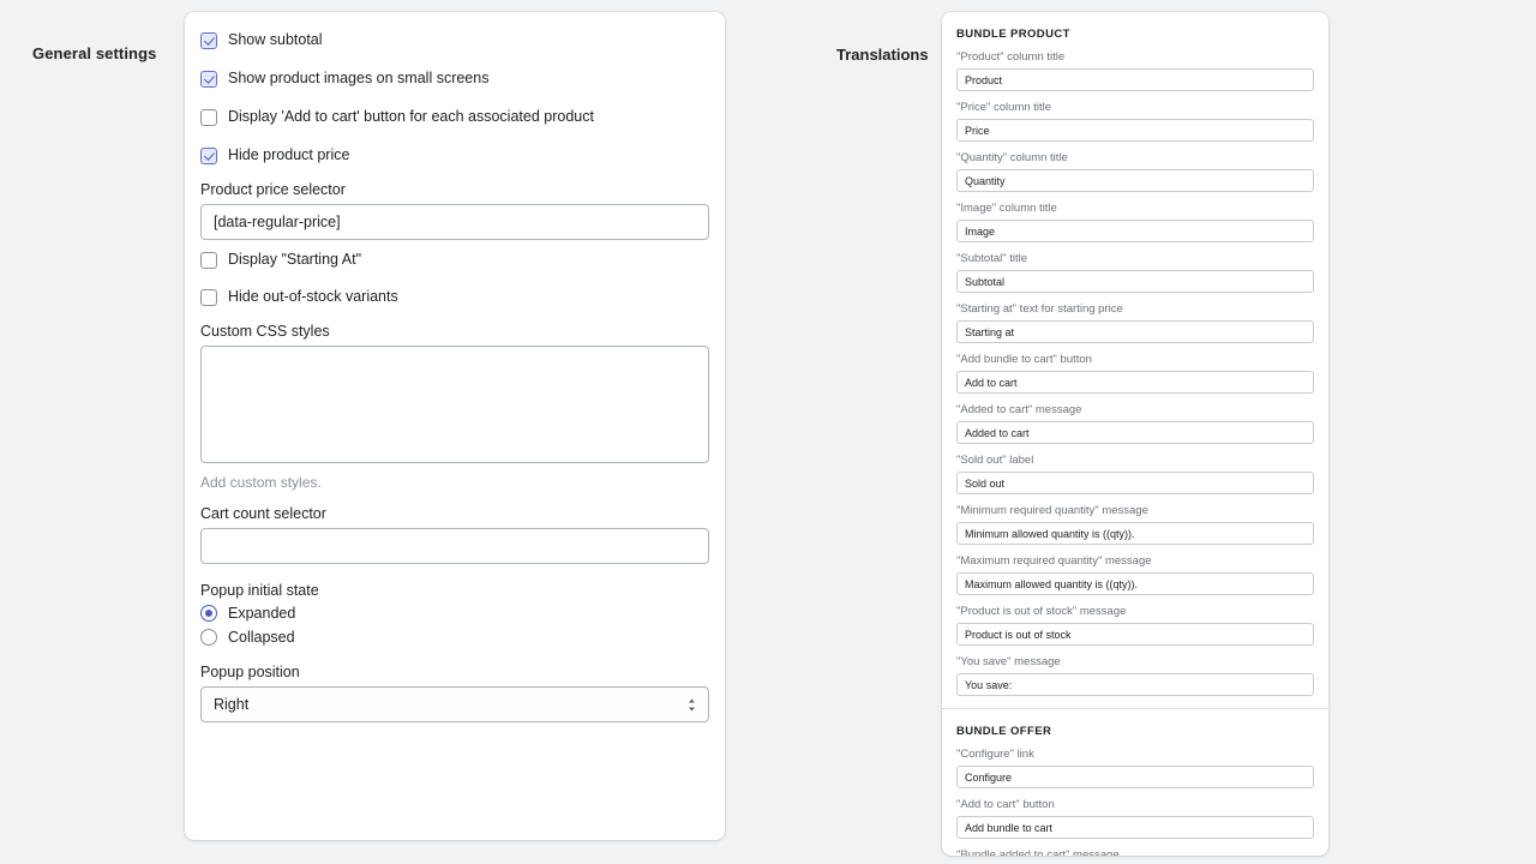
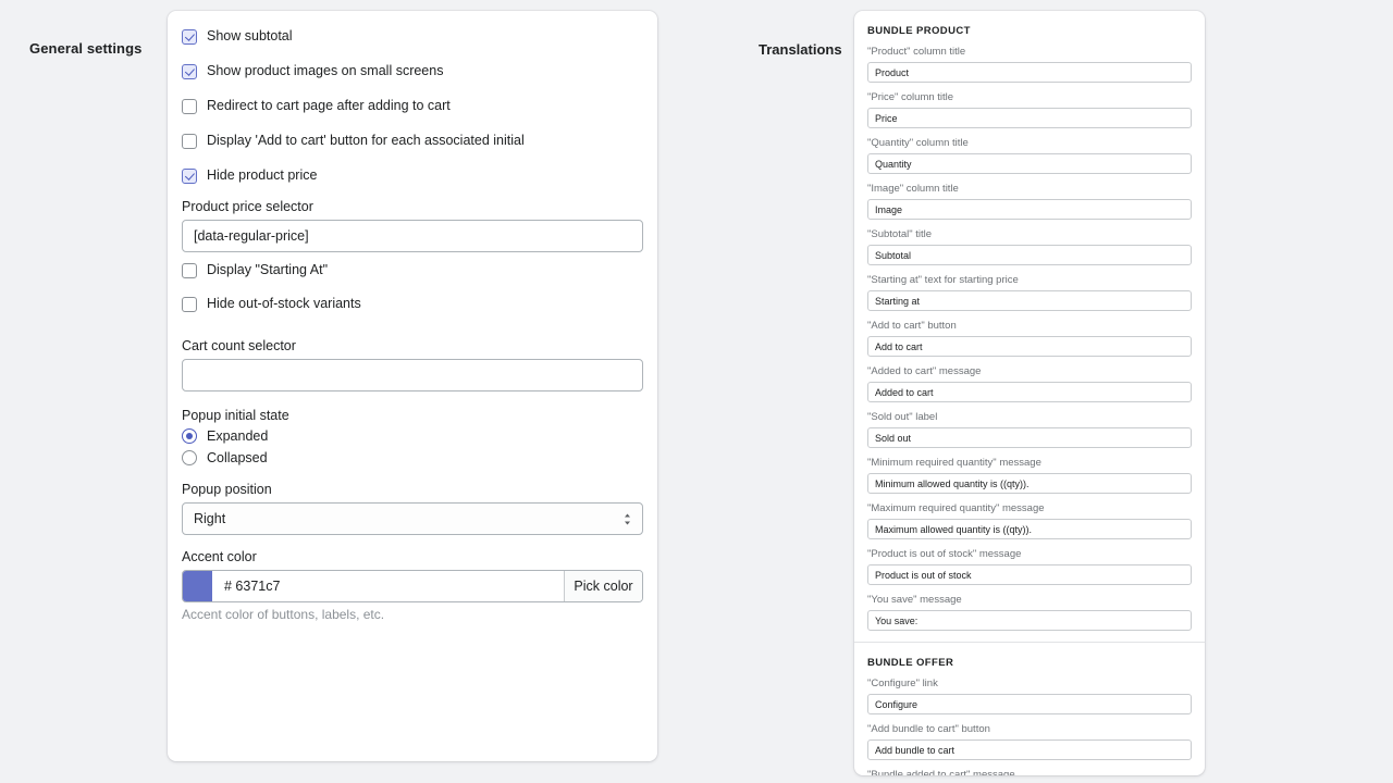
  General settings
  Show subtotal
  Show product images on small screens
+ Redirect to cart page after adding to cart
- Display 'Add to cart' button for each associated product
+ Display 'Add to cart' button for each associated initial
  Hide product price
  Product price selector
  [data-regular-price]
  Display "Starting At"
  Hide out-of-stock variants
- Custom CSS styles
- Add custom styles.
  Cart count selector
  Popup initial state
  Expanded
  Collapsed
  Popup position
  Right
+ Accent color
+ # 6371c7
+ Pick color
+ Accent color of buttons, labels, etc.
  Translations
  BUNDLE PRODUCT
  "Product" column title
  Product
  "Price" column title
  Price
  "Quantity" column title
  Quantity
  "Image" column title
  Image
  "Subtotal" title
  Subtotal
  "Starting at" text for starting price
  Starting at
- "Add bundle to cart" button
+ "Add to cart" button
  Add to cart
  "Added to cart" message
  Added to cart
  "Sold out" label
  Sold out
  "Minimum required quantity" message
  Minimum allowed quantity is ((qty)).
  "Maximum required quantity" message
  Maximum allowed quantity is ((qty)).
  "Product is out of stock" message
  Product is out of stock
  "You save" message
  You save:
  BUNDLE OFFER
  "Configure" link
  Configure
- "Add to cart" button
+ "Add bundle to cart" button
  Add bundle to cart
  "Bundle added to cart" message
